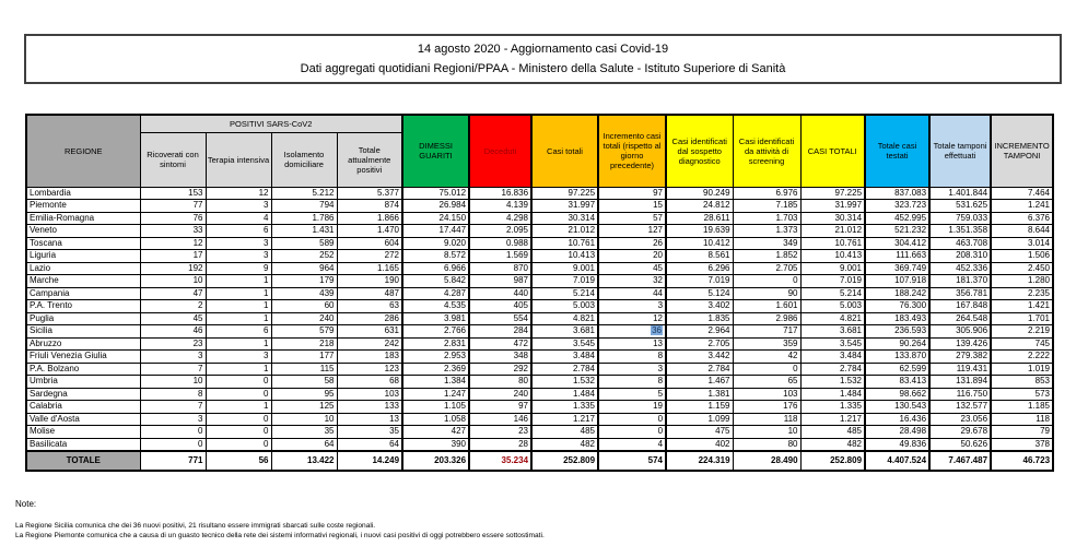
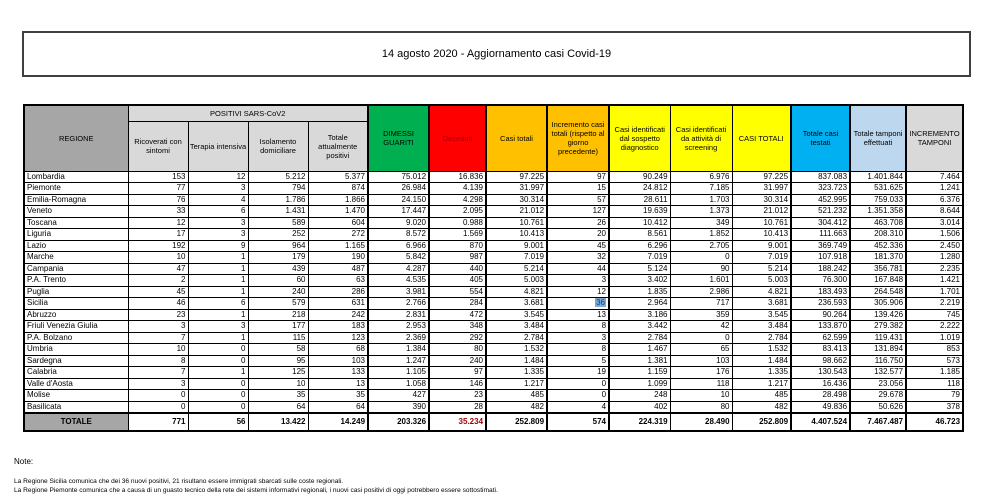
  14 agosto 2020 - Aggiornamento casi Covid-19
- Dati aggregati quotidiani Regioni/PPAA - Ministero della Salute - Istituto Superiore di Sanità
  REGIONE	POSITIVI SARS-CoV2	DIMESSI GUARITI	Deceduti	Casi totali	Incremento casi totali (rispetto al giorno precedente)	Casi identificati dal sospetto diagnostico	Casi identificati da attività di screening	CASI TOTALI	Totale casi testati	Totale tamponi effettuati	INCREMENTO TAMPONI
  Ricoverati con sintomi	Terapia intensiva	Isolamento domiciliare	Totale attualmente positivi
  Lombardia	153	12	5.212	5.377	75.012	16.836	97.225	97	90.249	6.976	97.225	837.083	1.401.844	7.464
  Piemonte	77	3	794	874	26.984	4.139	31.997	15	24.812	7.185	31.997	323.723	531.625	1.241
  Emilia-Romagna	76	4	1.786	1.866	24.150	4.298	30.314	57	28.611	1.703	30.314	452.995	759.033	6.376
  Veneto	33	6	1.431	1.470	17.447	2.095	21.012	127	19.639	1.373	21.012	521.232	1.351.358	8.644
  Toscana	12	3	589	604	9.020	0.988	10.761	26	10.412	349	10.761	304.412	463.708	3.014
  Liguria	17	3	252	272	8.572	1.569	10.413	20	8.561	1.852	10.413	111.663	208.310	1.506
  Lazio	192	9	964	1.165	6.966	870	9.001	45	6.296	2.705	9.001	369.749	452.336	2.450
  Marche	10	1	179	190	5.842	987	7.019	32	7.019	0	7.019	107.918	181.370	1.280
  Campania	47	1	439	487	4.287	440	5.214	44	5.124	90	5.214	188.242	356.781	2.235
  P.A. Trento	2	1	60	63	4.535	405	5.003	3	3.402	1.601	5.003	76.300	167.848	1.421
  Puglia	45	1	240	286	3.981	554	4.821	12	1.835	2.986	4.821	183.493	264.548	1.701
  Sicilia	46	6	579	631	2.766	284	3.681	36	2.964	717	3.681	236.593	305.906	2.219
- Abruzzo	23	1	218	242	2.831	472	3.545	13	2.705	359	3.545	90.264	139.426	745
+ Abruzzo	23	1	218	242	2.831	472	3.545	13	3.186	359	3.545	90.264	139.426	745
  Friuli Venezia Giulia	3	3	177	183	2.953	348	3.484	8	3.442	42	3.484	133.870	279.382	2.222
  P.A. Bolzano	7	1	115	123	2.369	292	2.784	3	2.784	0	2.784	62.599	119.431	1.019
  Umbria	10	0	58	68	1.384	80	1.532	8	1.467	65	1.532	83.413	131.894	853
  Sardegna	8	0	95	103	1.247	240	1.484	5	1.381	103	1.484	98.662	116.750	573
  Calabria	7	1	125	133	1.105	97	1.335	19	1.159	176	1.335	130.543	132.577	1.185
  Valle d'Aosta	3	0	10	13	1.058	146	1.217	0	1.099	118	1.217	16.436	23.056	118
- Molise	0	0	35	35	427	23	485	0	475	10	485	28.498	29.678	79
+ Molise	0	0	35	35	427	23	485	0	248	10	485	28.498	29.678	79
  Basilicata	0	0	64	64	390	28	482	4	402	80	482	49.836	50.626	378
  TOTALE	771	56	13.422	14.249	203.326	35.234	252.809	574	224.319	28.490	252.809	4.407.524	7.467.487	46.723
  Note:
